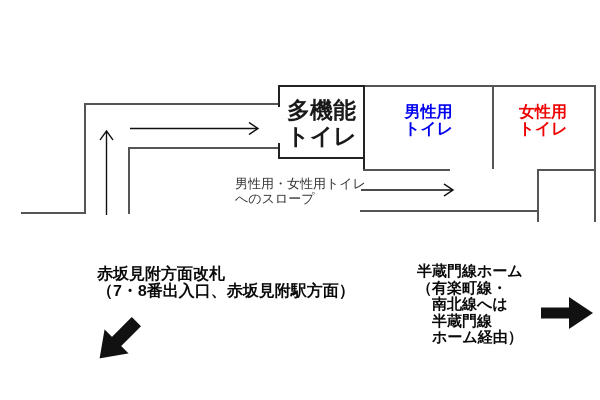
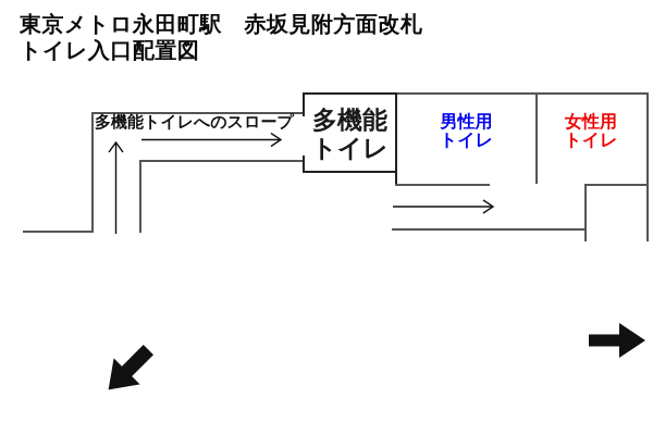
+ 東京メトロ永田町駅 赤坂見附方面改札
+ トイレ入口配置図
+ 多機能トイレへのスロープ
  多機能
  トイレ
  男性用
  トイレ
  女性用
  トイレ
- 男性用・女性用トイレ
- へのスロープ
- 赤坂見附方面改札
- （7・8番出入口、赤坂見附駅方面）
- 半蔵門線ホーム
- （有楽町線・
- 南北線へは
- 半蔵門線
- ホーム経由）
